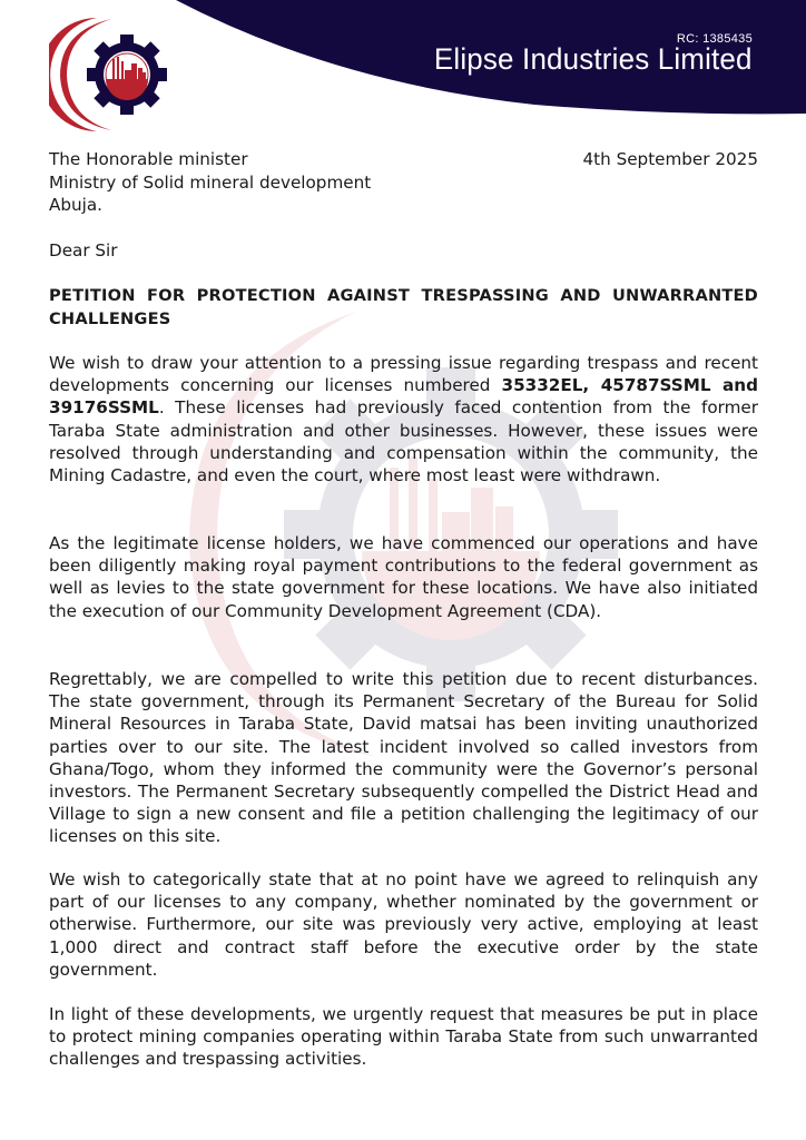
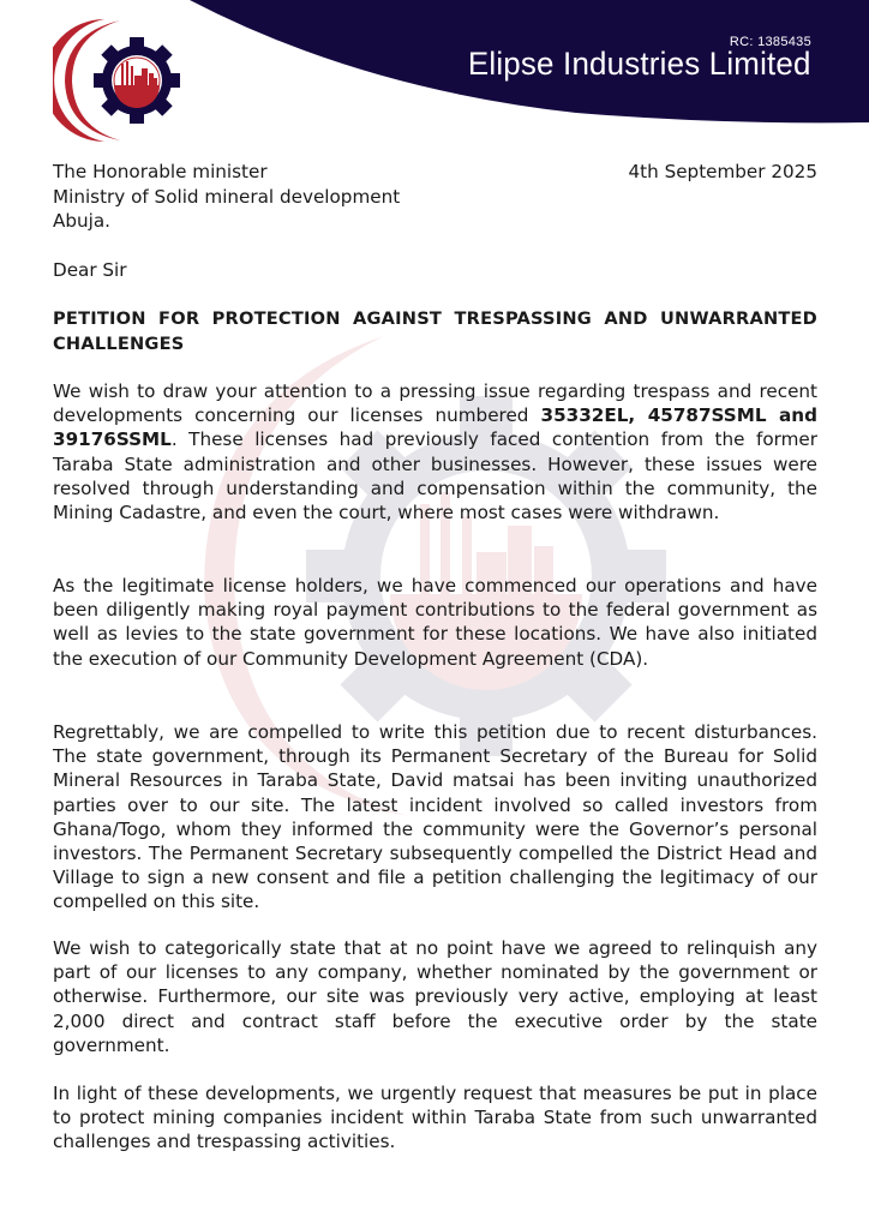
  RC: 1385435
  Elipse Industries Limited
  The Honorable minister
  Ministry of Solid mineral development
  Abuja.
  4th September 2025
  Dear Sir
  PETITION FOR PROTECTION AGAINST TRESPASSING AND UNWARRANTED CHALLENGES
- We wish to draw your attention to a pressing issue regarding trespass and recent developments concerning our licenses numbered 35332EL, 45787SSML and 39176SSML. These licenses had previously faced contention from the former Taraba State administration and other businesses. However, these issues were resolved through understanding and compen­sation within the community, the Mining Cadastre, and even the court, where most least were withdrawn.
+ We wish to draw your attention to a pressing issue regarding trespass and recent developments concerning our licenses numbered 35332EL, 45787SSML and 39176SSML. These licenses had previously faced contention from the former Taraba State administration and other businesses. However, these issues were resolved through understanding and compen­sation within the community, the Mining Cadastre, and even the court, where most cases were withdrawn.
  As the legitimate license holders, we have commenced our operations and have been diligently making royal payment contributions to the federal government as well as levies to the state government for these locations. We have also initiated the execution of our Community Development Agreement (CDA).
- Regrettably, we are compelled to write this petition due to recent distur­bances. The state government, through its Permanent Secretary of the Bureau for Solid Mineral Resources in Taraba State, David matsai has been inviting unauthorized parties over to our site. The latest incident involved so called investors from Ghana/Togo, whom they informed the community were the Governor’s personal investors. The Permanent Secretary subse­quently compelled the District Head and Village to sign a new consent and file a petition challenging the legitimacy of our licenses on this site.
+ Regrettably, we are compelled to write this petition due to recent distur­bances. The state government, through its Permanent Secretary of the Bureau for Solid Mineral Resources in Taraba State, David matsai has been inviting unauthorized parties over to our site. The latest incident involved so called investors from Ghana/Togo, whom they informed the community were the Governor’s personal investors. The Permanent Secretary subse­quently compelled the District Head and Village to sign a new consent and file a petition challenging the legitimacy of our compelled on this site.
- We wish to categorically state that at no point have we agreed to relinquish any part of our licenses to any company, whether nominated by the govern­ment or otherwise. Furthermore, our site was previously very active, employ­ing at least 1,000 direct and contract staff before the executive order by the state government.
+ We wish to categorically state that at no point have we agreed to relinquish any part of our licenses to any company, whether nominated by the govern­ment or otherwise. Furthermore, our site was previously very active, employ­ing at least 2,000 direct and contract staff before the executive order by the state government.
- In light of these developments, we urgently request that measures be put in place to protect mining companies operating within Taraba State from such unwarranted challenges and trespassing activities.
+ In light of these developments, we urgently request that measures be put in place to protect mining companies incident within Taraba State from such unwarranted challenges and trespassing activities.
